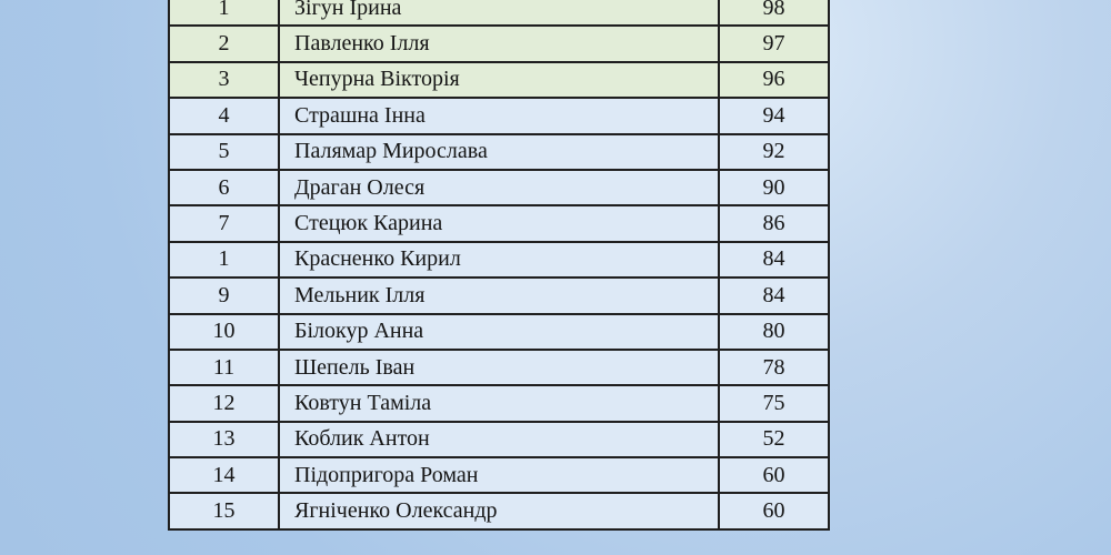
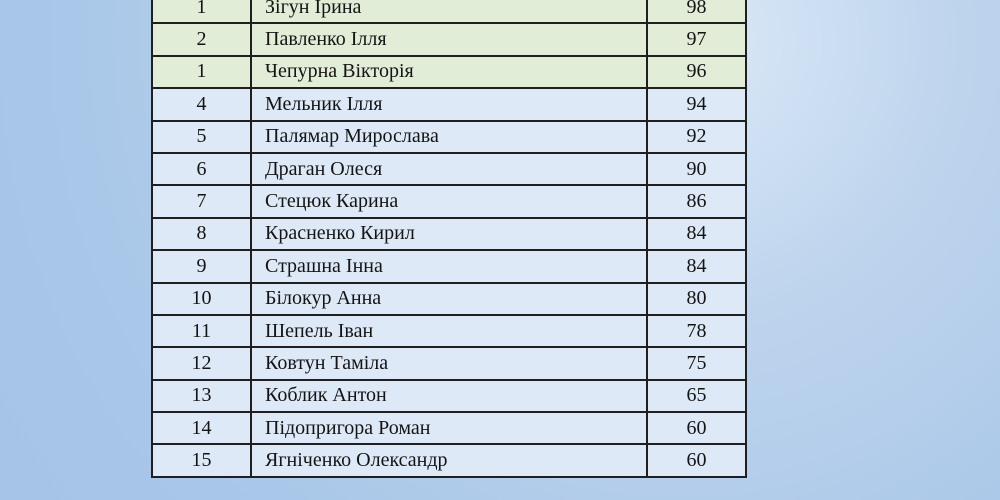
  1	Зігун Ірина	98
  2	Павленко Ілля	97
- 3	Чепурна Вікторія	96
+ 1	Чепурна Вікторія	96
- 4	Страшна Інна	94
+ 4	Мельник Ілля	94
  5	Палямар Мирослава	92
  6	Драган Олеся	90
  7	Стецюк Карина	86
- 1	Красненко Кирил	84
+ 8	Красненко Кирил	84
- 9	Мельник Ілля	84
+ 9	Страшна Інна	84
  10	Білокур Анна	80
  11	Шепель Іван	78
  12	Ковтун Таміла	75
- 13	Коблик Антон	52
+ 13	Коблик Антон	65
  14	Підопригора Роман	60
  15	Ягніченко Олександр	60
